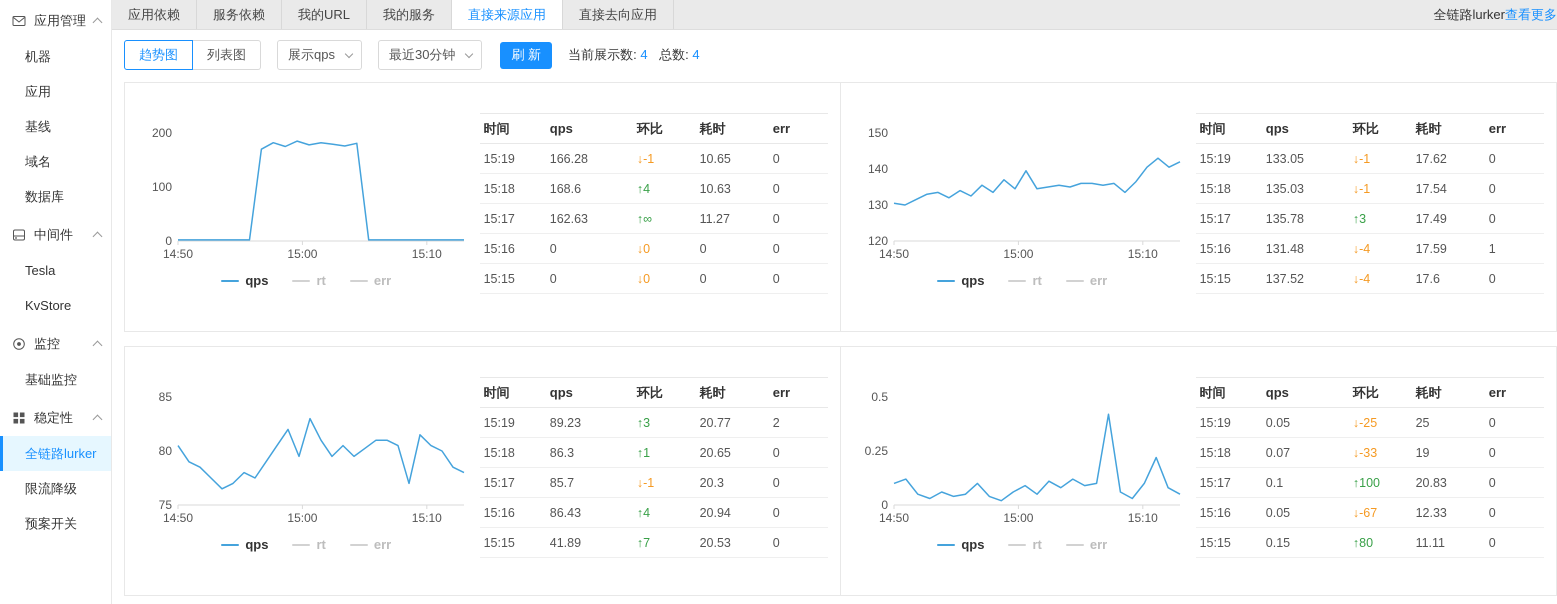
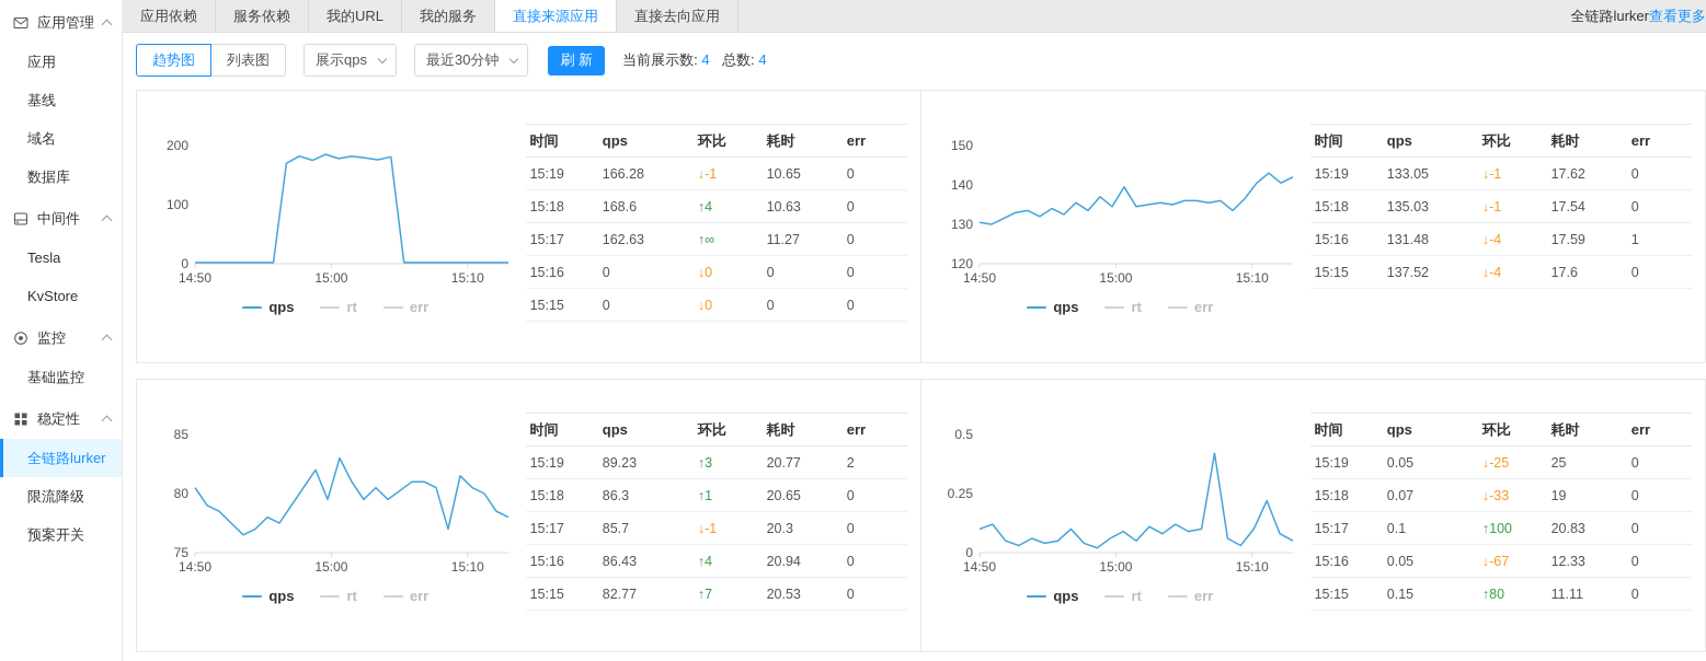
  应用管理
- 机器
  应用
  基线
  域名
  数据库
  中间件
  Tesla
  KvStore
  监控
  基础监控
  稳定性
  全链路lurker
  限流降级
  预案开关
  应用依赖
  服务依赖
  我的URL
  我的服务
  直接来源应用
  直接去向应用
  全链路lurker查看更多
  趋势图
  列表图
  展示qps
  最近30分钟
  刷 新
  当前展示数: 4 总数: 4
  0
  100
  200
  14:50
  15:00
  15:10
  qps
  rt
  err
  时间	qps	环比	耗时	err
  15:19	166.28	↓-1	10.65	0
  15:18	168.6	↑4	10.63	0
  15:17	162.63	↑∞	11.27	0
  15:16	0	↓0	0	0
  15:15	0	↓0	0	0
  120
  130
  140
  150
  14:50
  15:00
  15:10
  qps
  rt
  err
  时间	qps	环比	耗时	err
  15:19	133.05	↓-1	17.62	0
  15:18	135.03	↓-1	17.54	0
- 15:17	135.78	↑3	17.49	0
  15:16	131.48	↓-4	17.59	1
  15:15	137.52	↓-4	17.6	0
  75
  80
  85
  14:50
  15:00
  15:10
  qps
  rt
  err
  时间	qps	环比	耗时	err
  15:19	89.23	↑3	20.77	2
  15:18	86.3	↑1	20.65	0
  15:17	85.7	↓-1	20.3	0
  15:16	86.43	↑4	20.94	0
- 15:15	41.89	↑7	20.53	0
+ 15:15	82.77	↑7	20.53	0
  0
  0.25
  0.5
  14:50
  15:00
  15:10
  qps
  rt
  err
  时间	qps	环比	耗时	err
  15:19	0.05	↓-25	25	0
  15:18	0.07	↓-33	19	0
  15:17	0.1	↑100	20.83	0
  15:16	0.05	↓-67	12.33	0
  15:15	0.15	↑80	11.11	0
